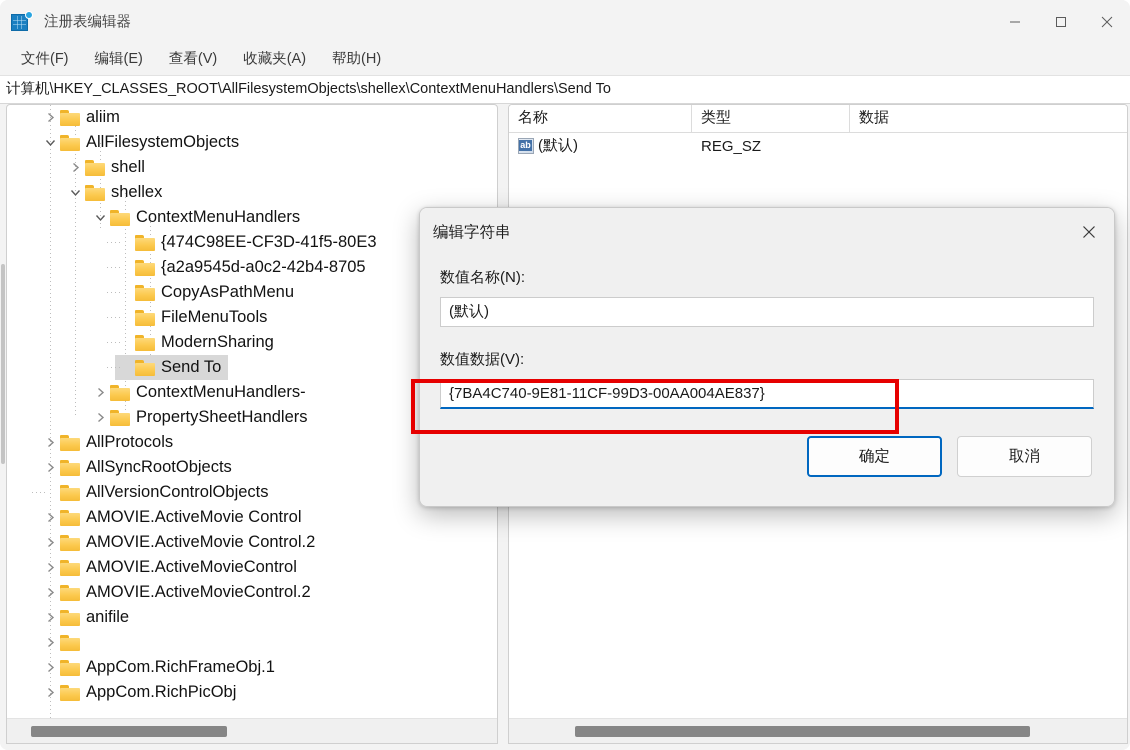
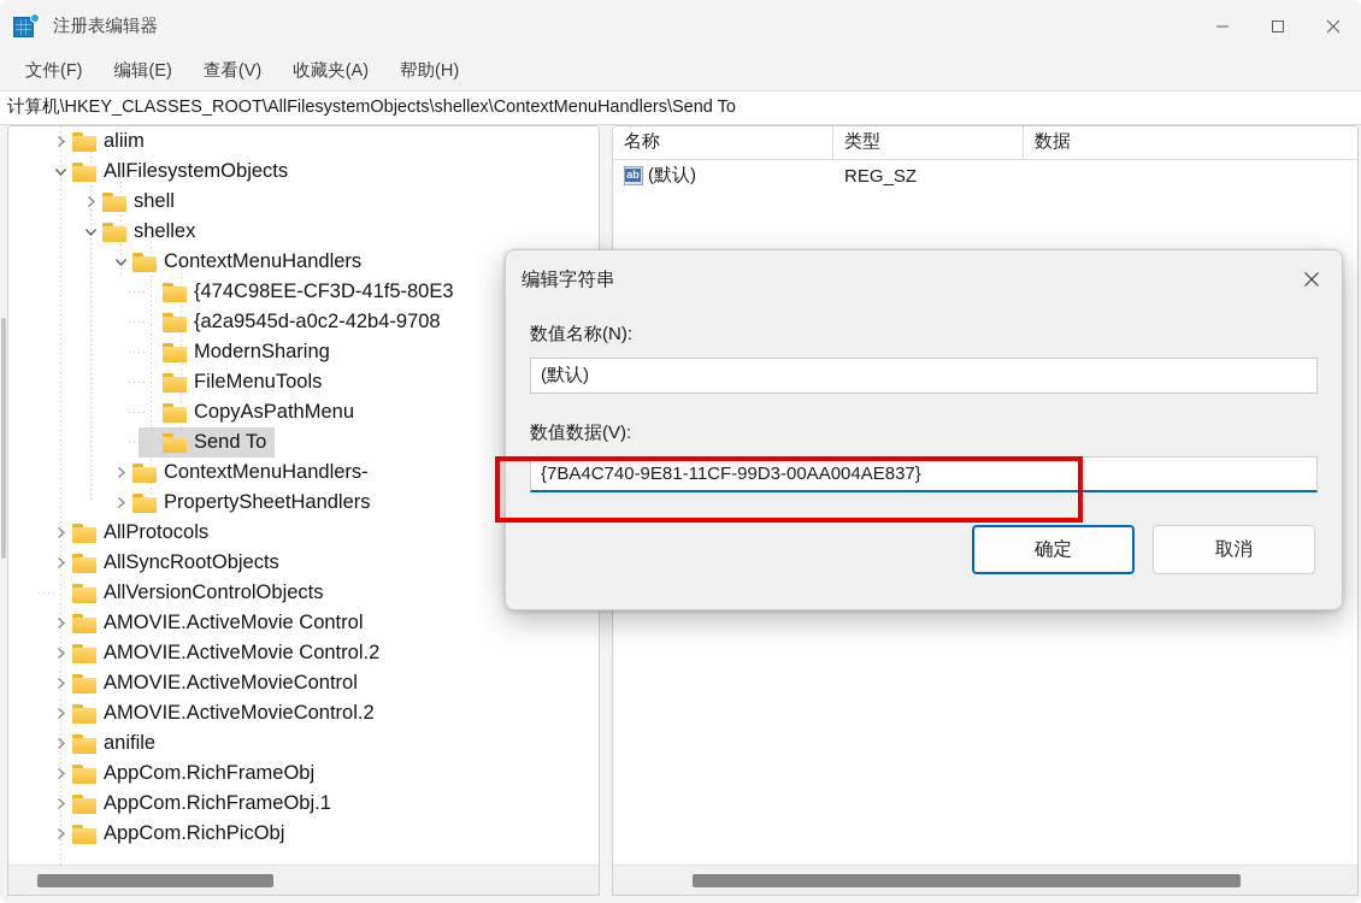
  注册表编辑器
  文件(F)
  编辑(E)
  查看(V)
  收藏夹(A)
  帮助(H)
  计算机\HKEY_CLASSES_ROOT\AllFilesystemObjects\shellex\ContextMenuHandlers\Send To
  aliim
  AllFilesystemObjects
  shell
  shellex
  ContextMenuHandlers
  {474C98EE-CF3D-41f5-80E3
- {a2a9545d-a0c2-42b4-8705
+ {a2a9545d-a0c2-42b4-9708
- CopyAsPathMenu
+ ModernSharing
  FileMenuTools
- ModernSharing
+ CopyAsPathMenu
  Send To
  ContextMenuHandlers-
  PropertySheetHandlers
  AllProtocols
  AllSyncRootObjects
  AllVersionControlObjects
  AMOVIE.ActiveMovie Control
  AMOVIE.ActiveMovie Control.2
  AMOVIE.ActiveMovieControl
  AMOVIE.ActiveMovieControl.2
  anifile
+ AppCom.RichFrameObj
  AppCom.RichFrameObj.1
  AppCom.RichPicObj
  名称
  类型
  数据
  ab
  (默认)
  REG_SZ
  编辑字符串
  数值名称(N):
  (默认)
  数值数据(V):
  {7BA4C740-9E81-11CF-99D3-00AA004AE837}
  确定
  取消
